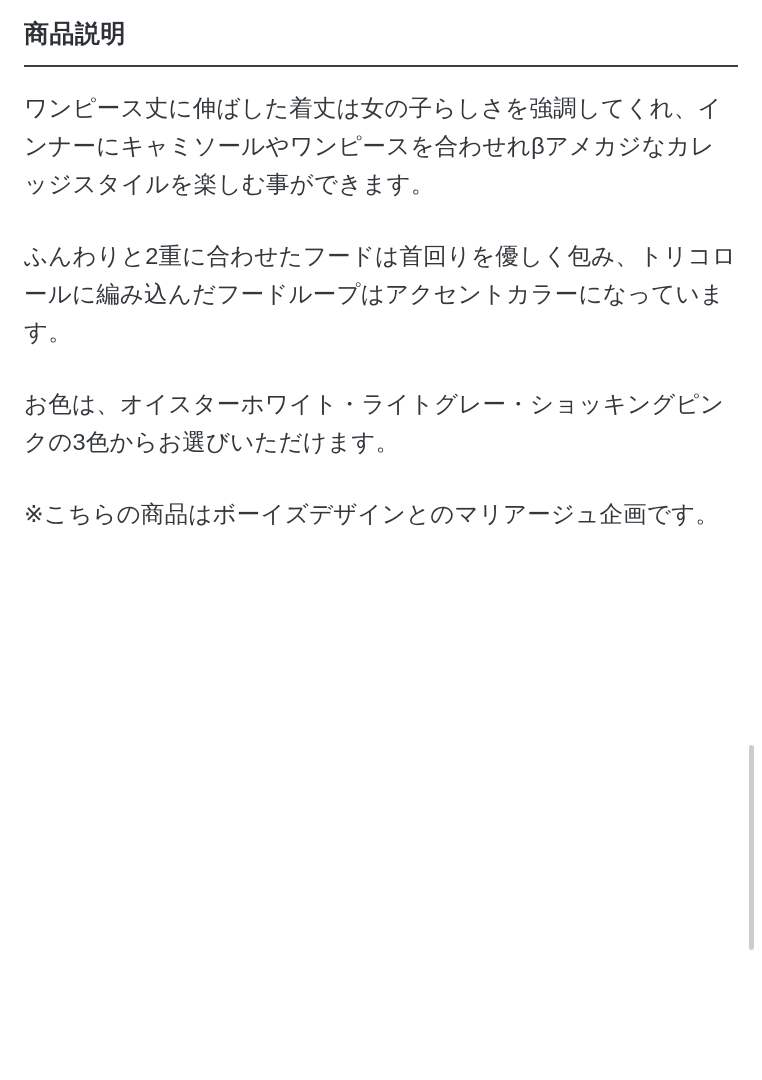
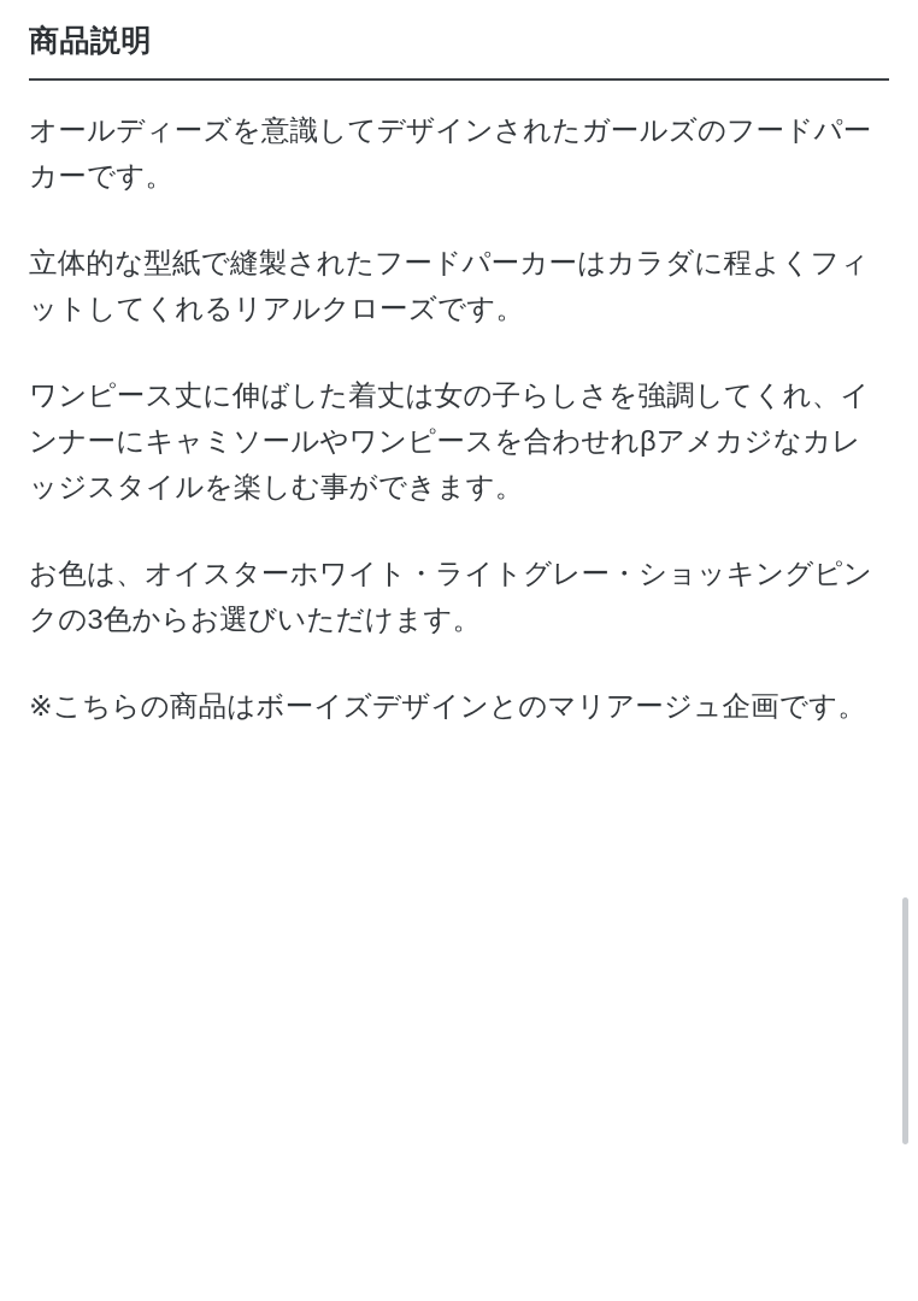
  商品説明
+ オールディーズを意識してデザインされたガールズのフードパーカーです。
+ 立体的な型紙で縫製されたフードパーカーはカラダに程よくフィットしてくれるリアルクローズです。
  ワンピース丈に伸ばした着丈は女の子らしさを強調してくれ、インナーにキャミソールやワンピースを合わせれβアメカジなカレッジスタイルを楽しむ事ができます。
- ふんわりと2重に合わせたフードは首回りを優しく包み、トリコロールに編み込んだフードループはアクセントカラーになっています。
  お色は、オイスターホワイト・ライトグレー・ショッキングピンクの3色からお選びいただけます。
  ※こちらの商品はボーイズデザインとのマリアージュ企画です。
